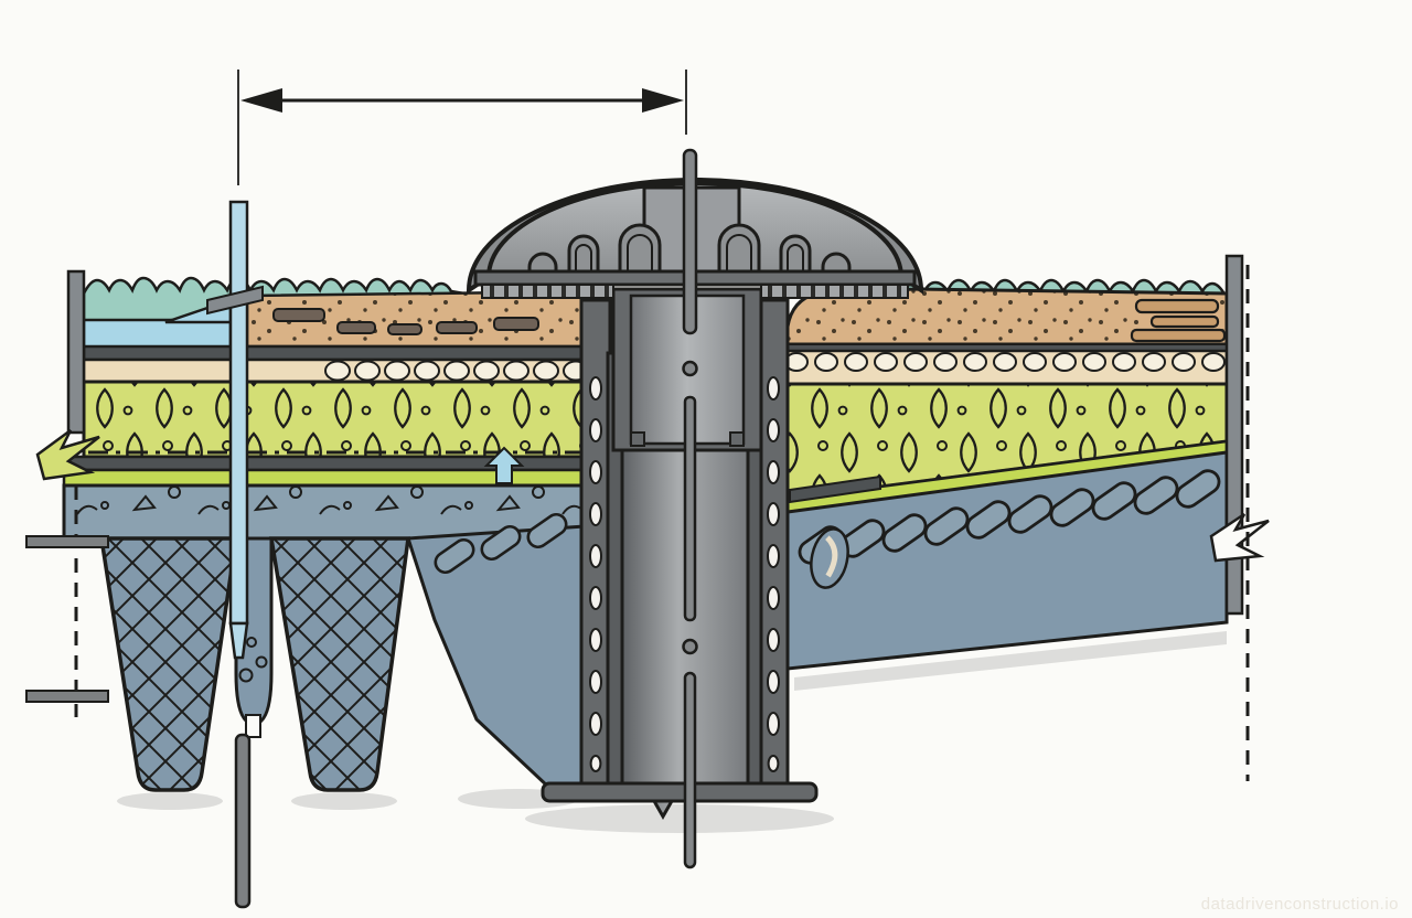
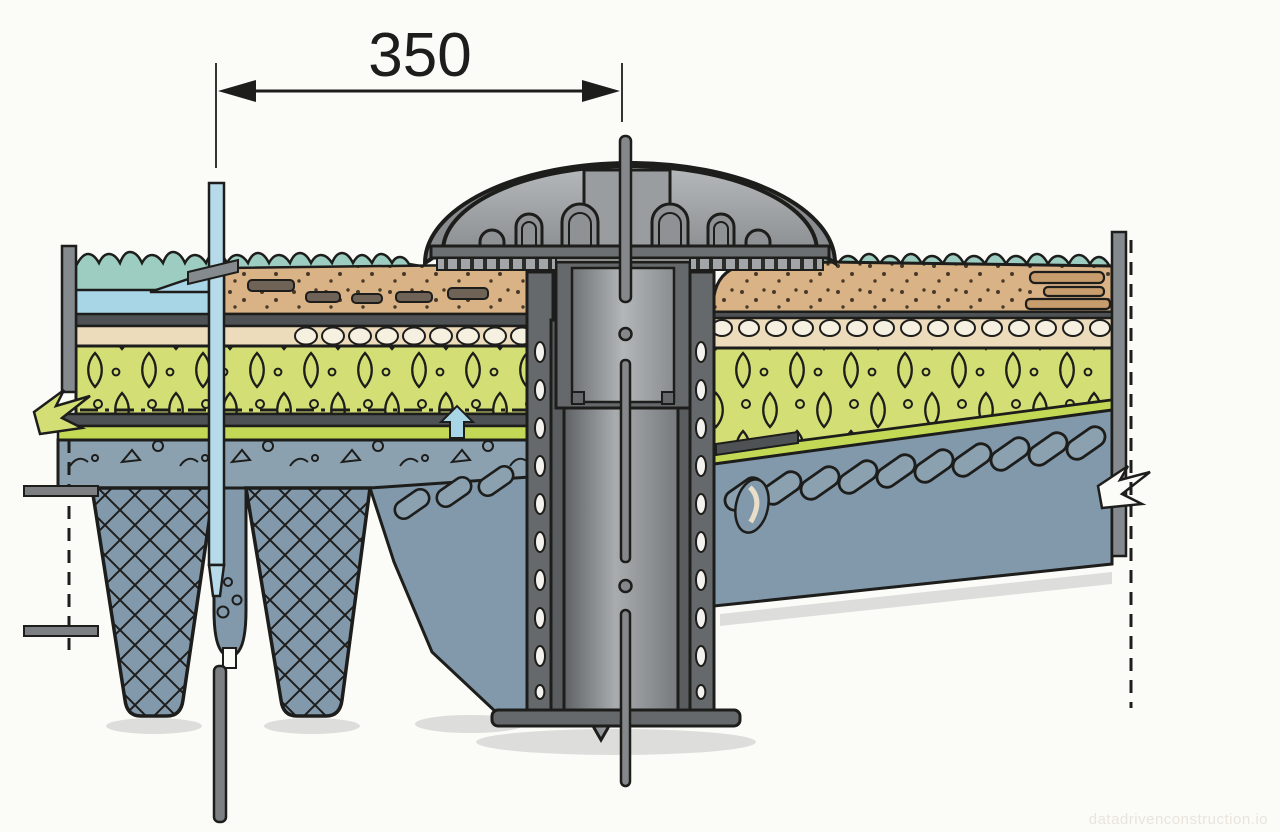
  datadrivenconstruction.io
+ 350
